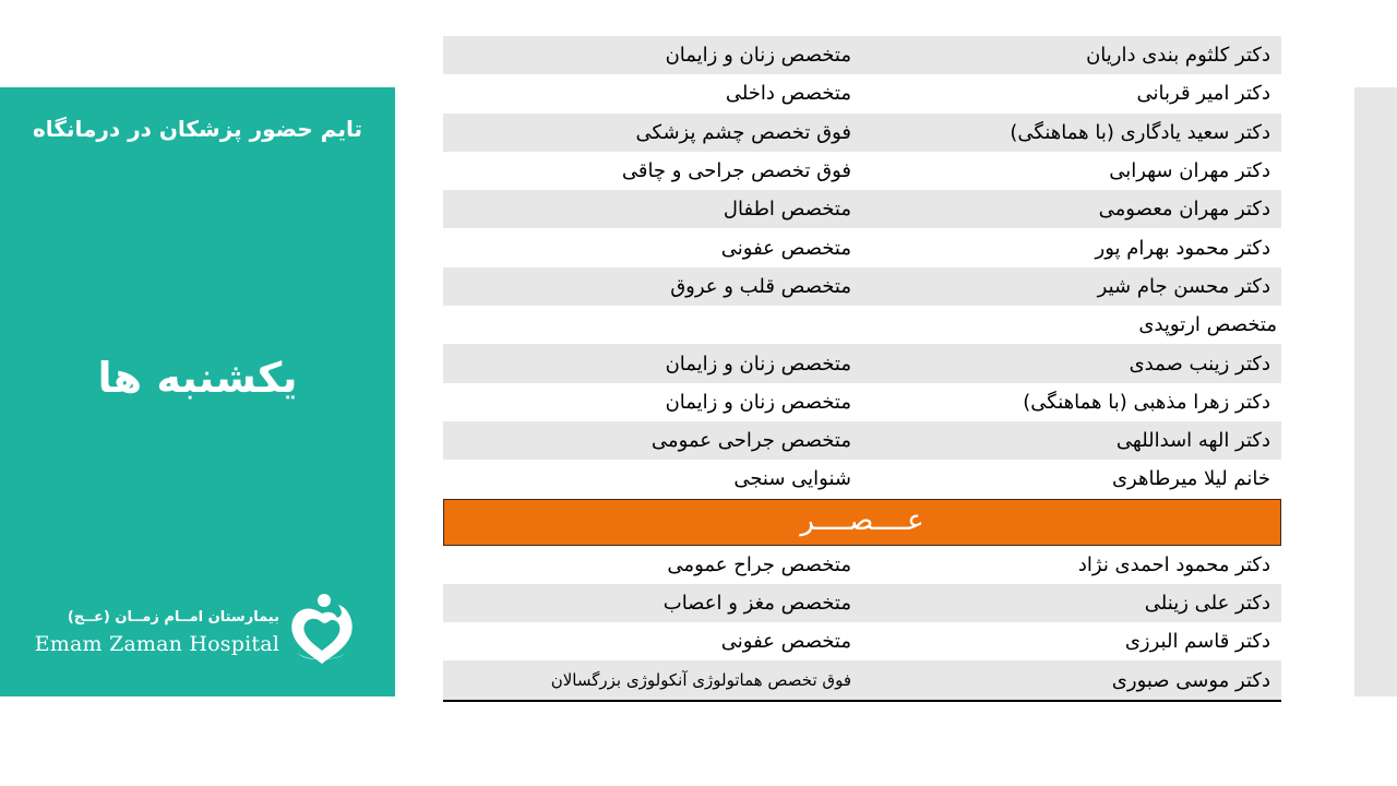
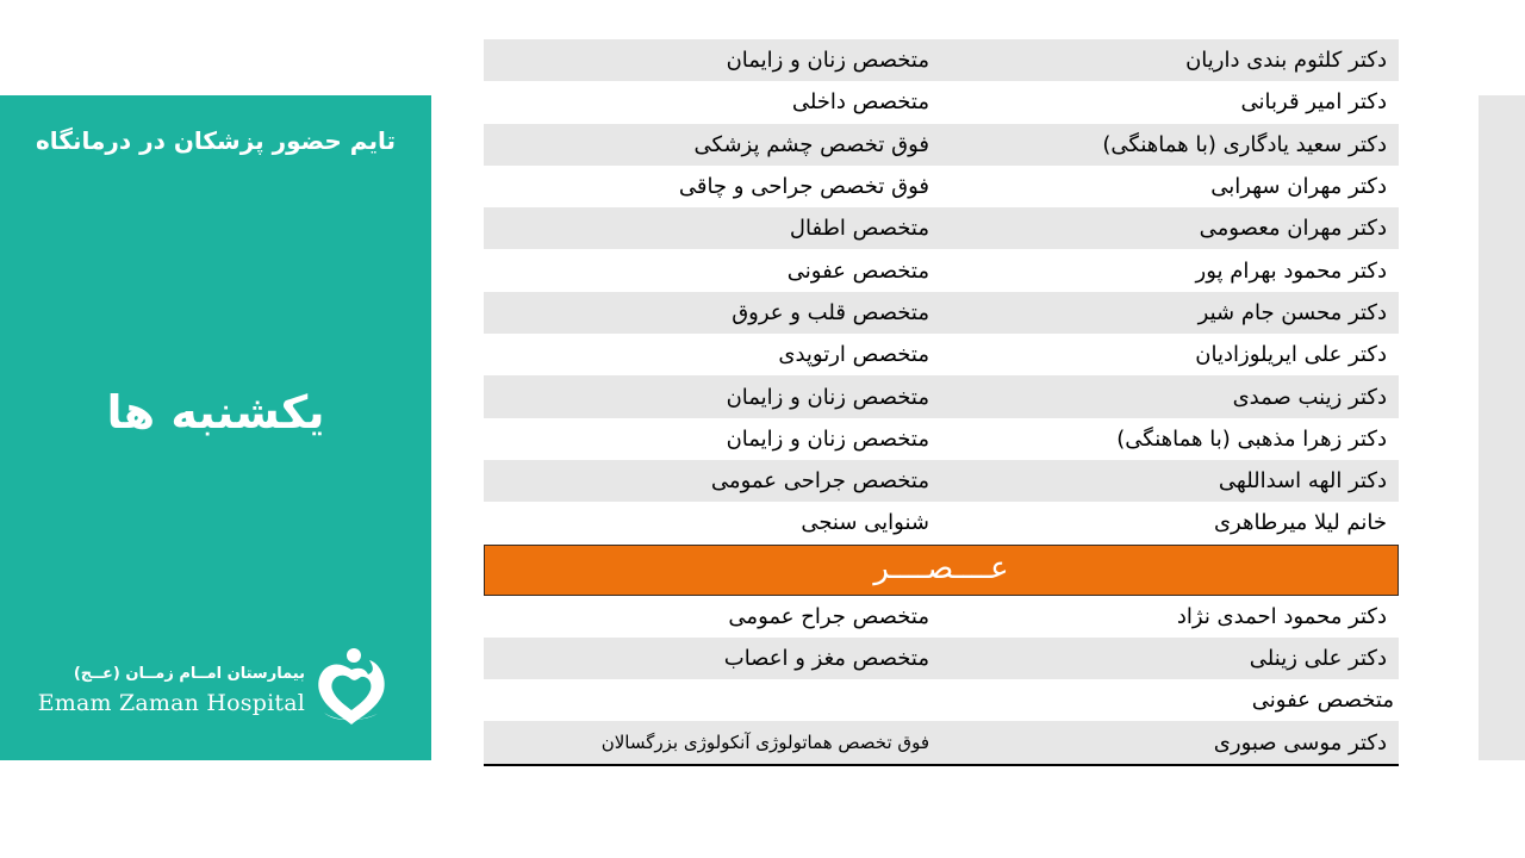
  تایم حضور پزشکان در درمانگاه
  یکشنبه ها
  بیمارستان امــام زمــان (عــج)
  Emam Zaman Hospital
  دکتر کلثوم بندی داریان
  متخصص زنان و زایمان
  دکتر امیر قربانی
  متخصص داخلی
  دکتر سعید یادگاری (با هماهنگی)
  فوق تخصص چشم پزشکی
  دکتر مهران سهرابی
  فوق تخصص جراحی و چاقی
  دکتر مهران معصومی
  متخصص اطفال
  دکتر محمود بهرام پور
  متخصص عفونی
  دکتر محسن جام شیر
  متخصص قلب و عروق
+ دکتر علی ایریلوزادیان
  متخصص ارتوپدی
  دکتر زینب صمدی
  متخصص زنان و زایمان
  دکتر زهرا مذهبی (با هماهنگی)
  متخصص زنان و زایمان
  دکتر الهه اسداللهی
  متخصص جراحی عمومی
  خانم لیلا میرطاهری
  شنوایی سنجی
  عــــصــــر
  دکتر محمود احمدی نژاد
  متخصص جراح عمومی
  دکتر علی زینلی
  متخصص مغز و اعصاب
- دکتر قاسم البرزی
  متخصص عفونی
  دکتر موسی صبوری
  فوق تخصص هماتولوژی آنکولوژی بزرگسالان
